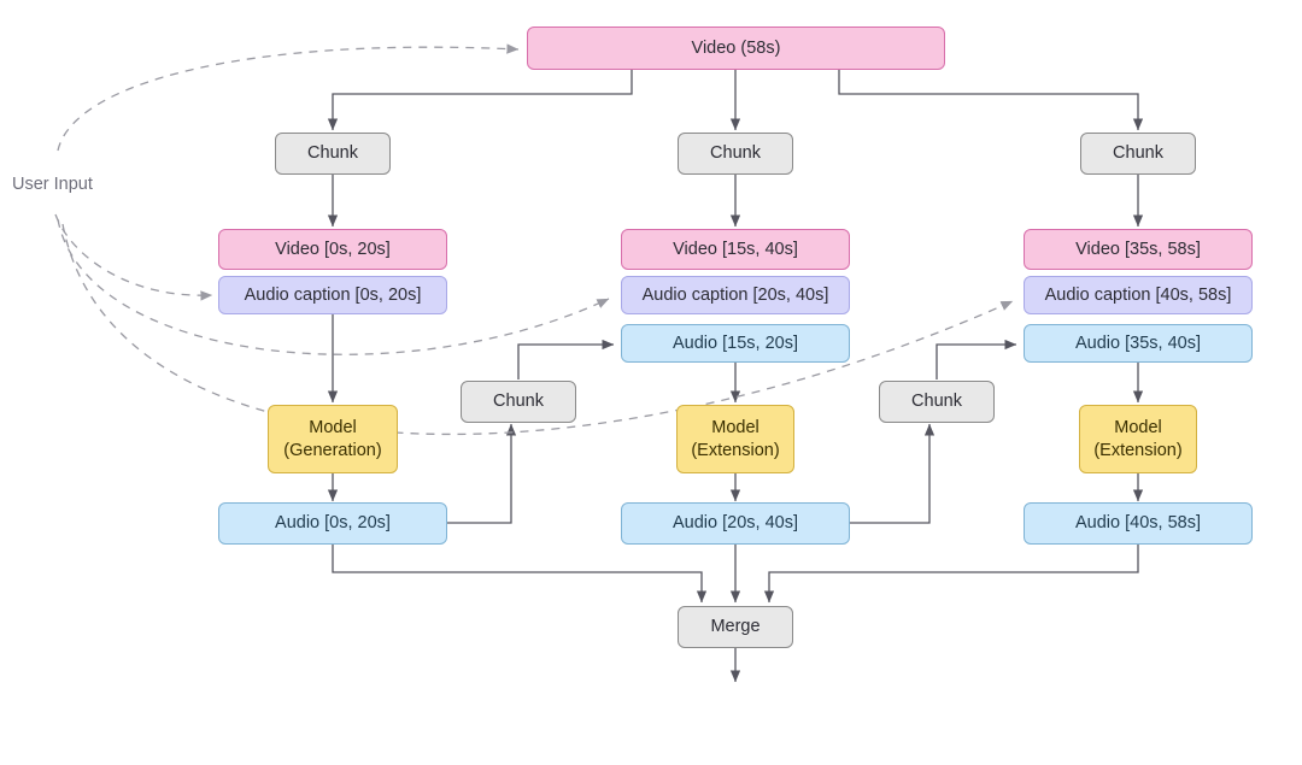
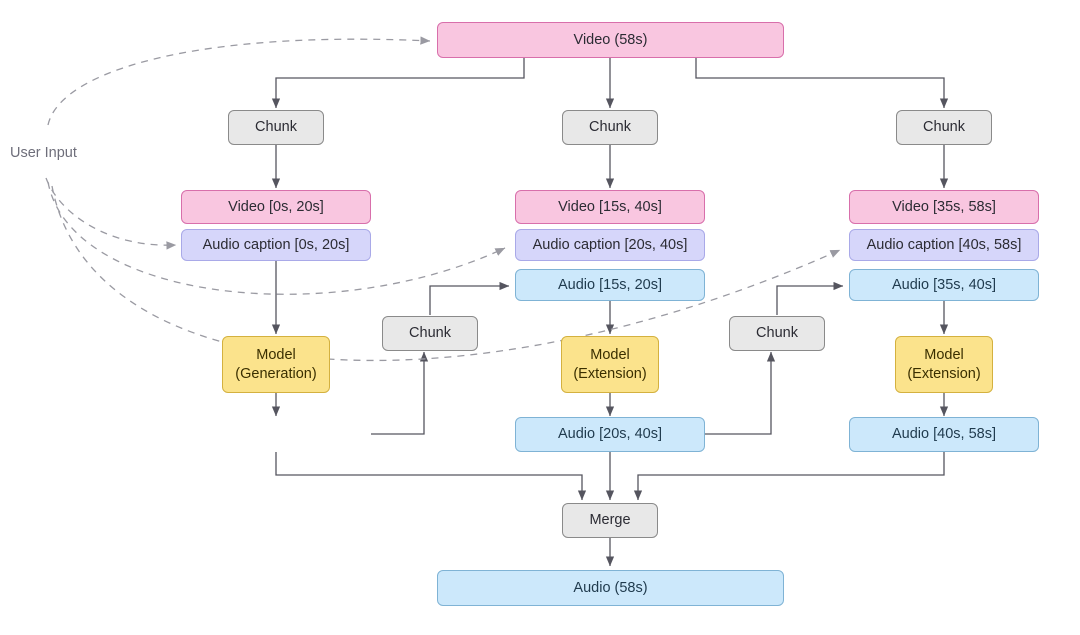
  User Input
  Video (58s)
  Chunk
  Chunk
  Chunk
  Video [0s, 20s]
  Video [15s, 40s]
  Video [35s, 58s]
  Audio caption [0s, 20s]
  Audio caption [20s, 40s]
  Audio caption [40s, 58s]
  Audio [15s, 20s]
  Audio [35s, 40s]
  Chunk
  Chunk
  Model
  (Generation)
  Model
  (Extension)
  Model
  (Extension)
- Audio [0s, 20s]
  Audio [20s, 40s]
  Audio [40s, 58s]
  Merge
+ Audio (58s)
